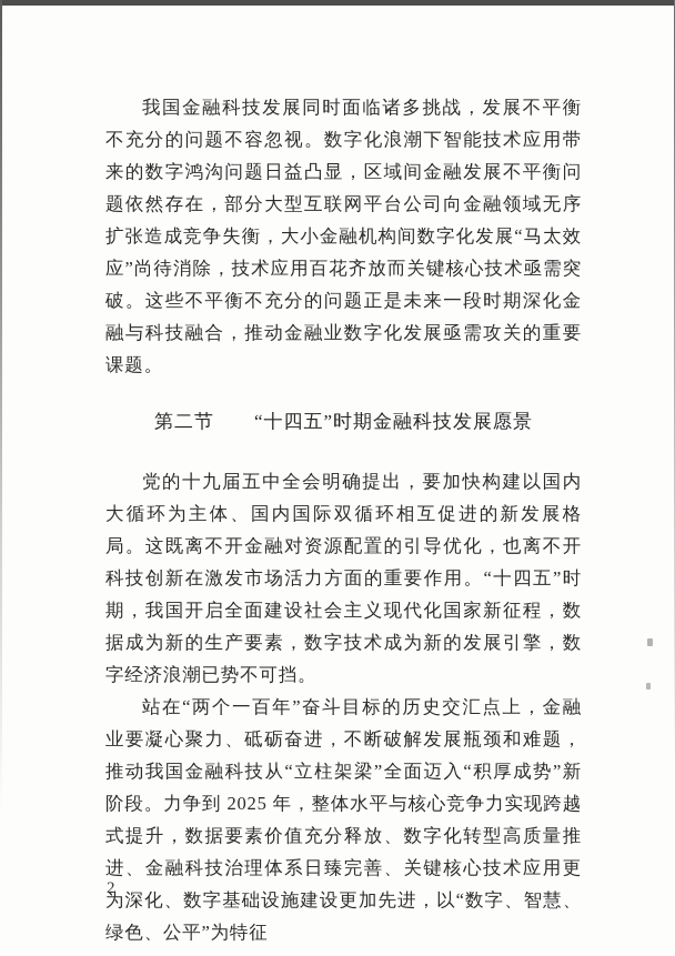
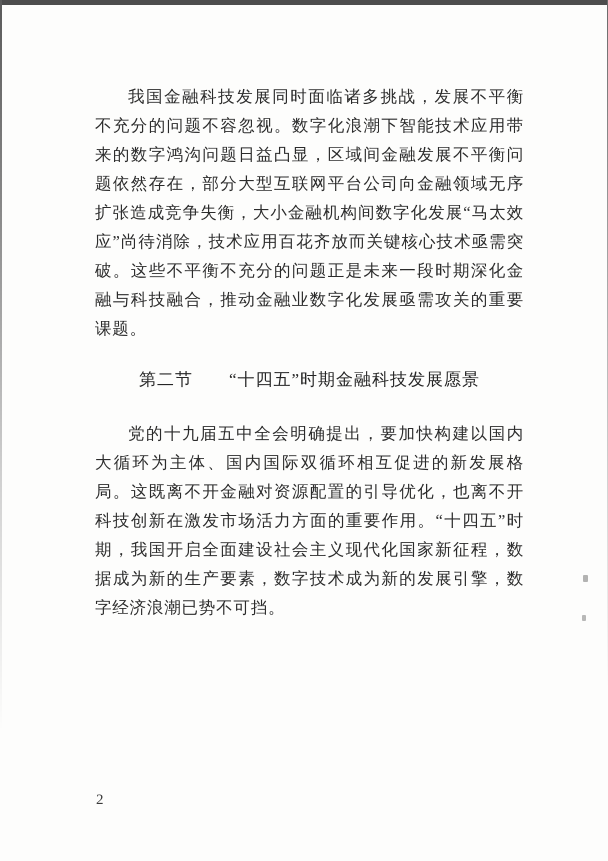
  我国金融科技发展同时面临诸多挑战，发展不平衡不充分的问题不容忽视。数字化浪潮下智能技术应用带来的数字鸿沟问题日益凸显，区域间金融发展不平衡问题依然存在，部分大型互联网平台公司向金融领域无序扩张造成竞争失衡，大小金融机构间数字化发展“马太效应”尚待消除，技术应用百花齐放而关键核心技术亟需突破。这些不平衡不充分的问题正是未来一段时期深化金融与科技融合，推动金融业数字化发展亟需攻关的重要课题。
  第二节 “十四五”时期金融科技发展愿景
  党的十九届五中全会明确提出，要加快构建以国内大循环为主体、国内国际双循环相互促进的新发展格局。这既离不开金融对资源配置的引导优化，也离不开科技创新在激发市场活力方面的重要作用。“十四五”时期，我国开启全面建设社会主义现代化国家新征程，数据成为新的生产要素，数字技术成为新的发展引擎，数字经济浪潮已势不可挡。
- 站在“两个一百年”奋斗目标的历史交汇点上，金融业要凝心聚力、砥砺奋进，不断破解发展瓶颈和难题，推动我国金融科技从“立柱架梁”全面迈入“积厚成势”新阶段。力争到 2025 年，整体水平与核心竞争力实现跨越式提升，数据要素价值充分释放、数字化转型高质量推进、金融科技治理体系日臻完善、关键核心技术应用更为深化、数字基础设施建设更加先进，以“数字、智慧、绿色、公平”为特征
  2
